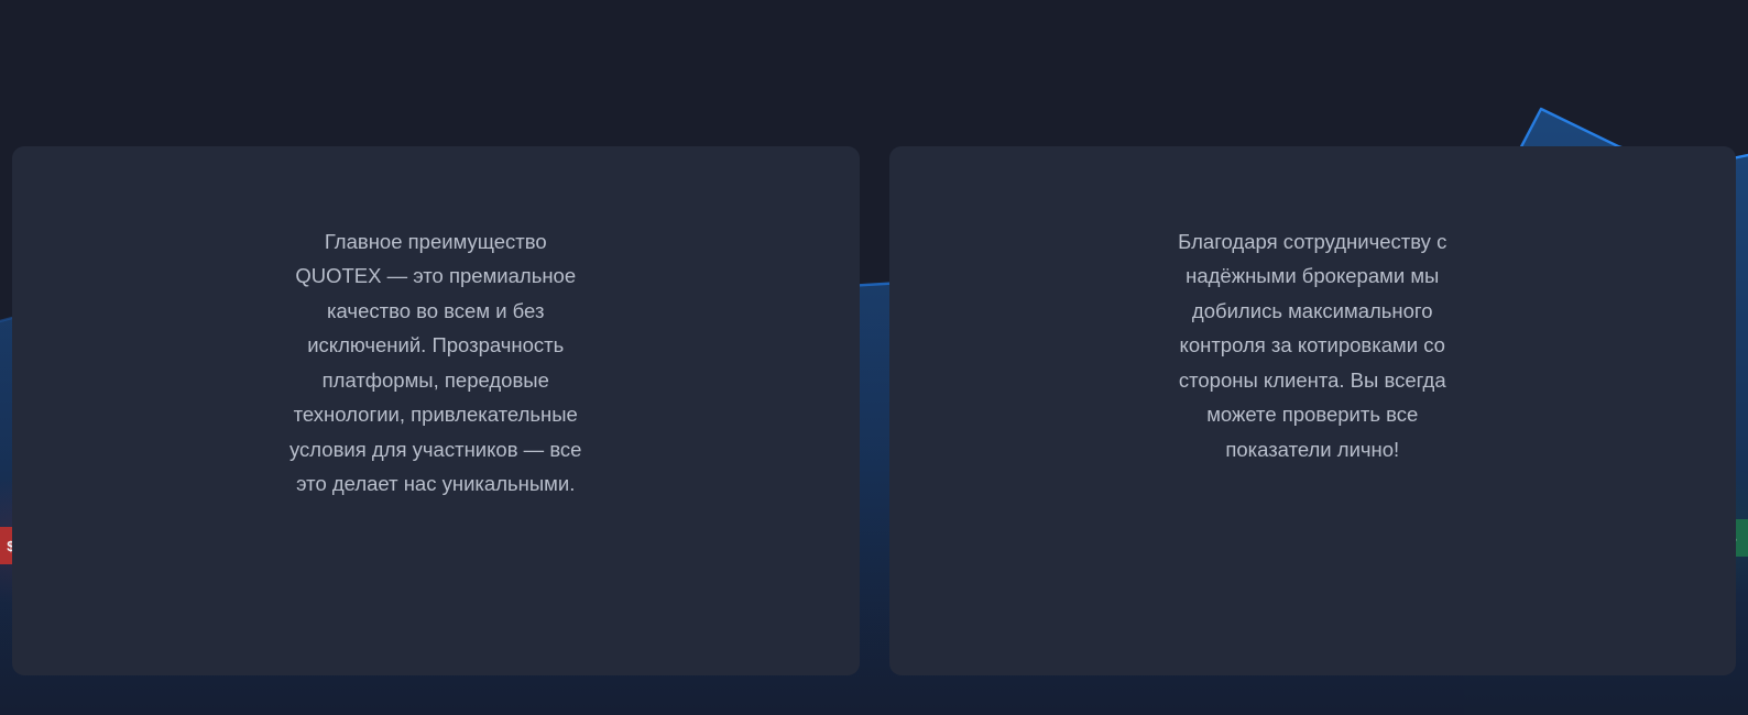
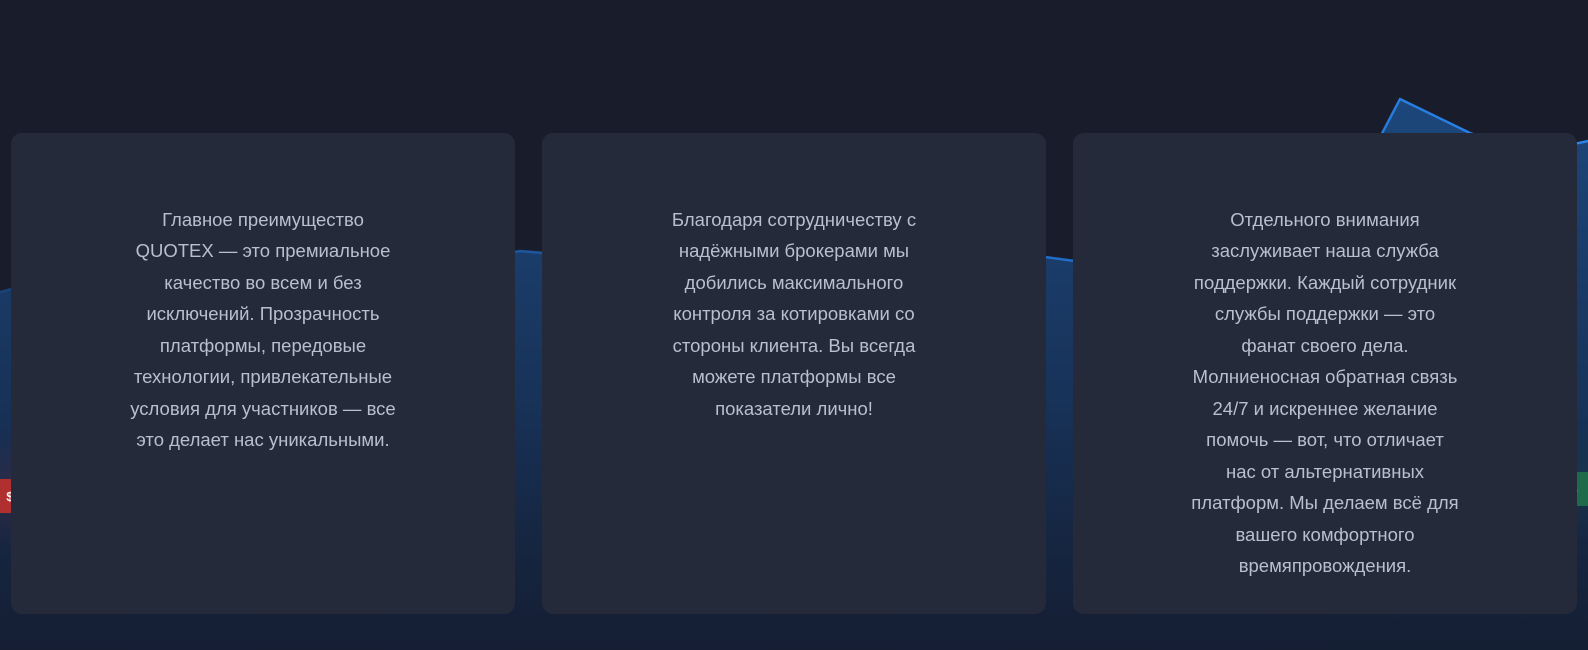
  $
  Главное преимущество QUOTEX — это премиальное качество во всем и без исключений. Прозрачность платформы, передовые технологии, привлекательные условия для участников — все это делает нас уникальными.
- Благодаря сотрудничеству с надёжными брокерами мы добились максимального контроля за котировками со стороны клиента. Вы всегда можете проверить все показатели лично!
+ Благодаря сотрудничеству с надёжными брокерами мы добились максимального контроля за котировками со стороны клиента. Вы всегда можете платформы все показатели лично!
+ Отдельного внимания заслуживает наша служба поддержки. Каждый сотрудник службы поддержки — это фанат своего дела. Молниеносная обратная связь 24/7 и искреннее желание помочь — вот, что отличает нас от альтернативных платформ. Мы делаем всё для вашего комфортного времяпровождения.
